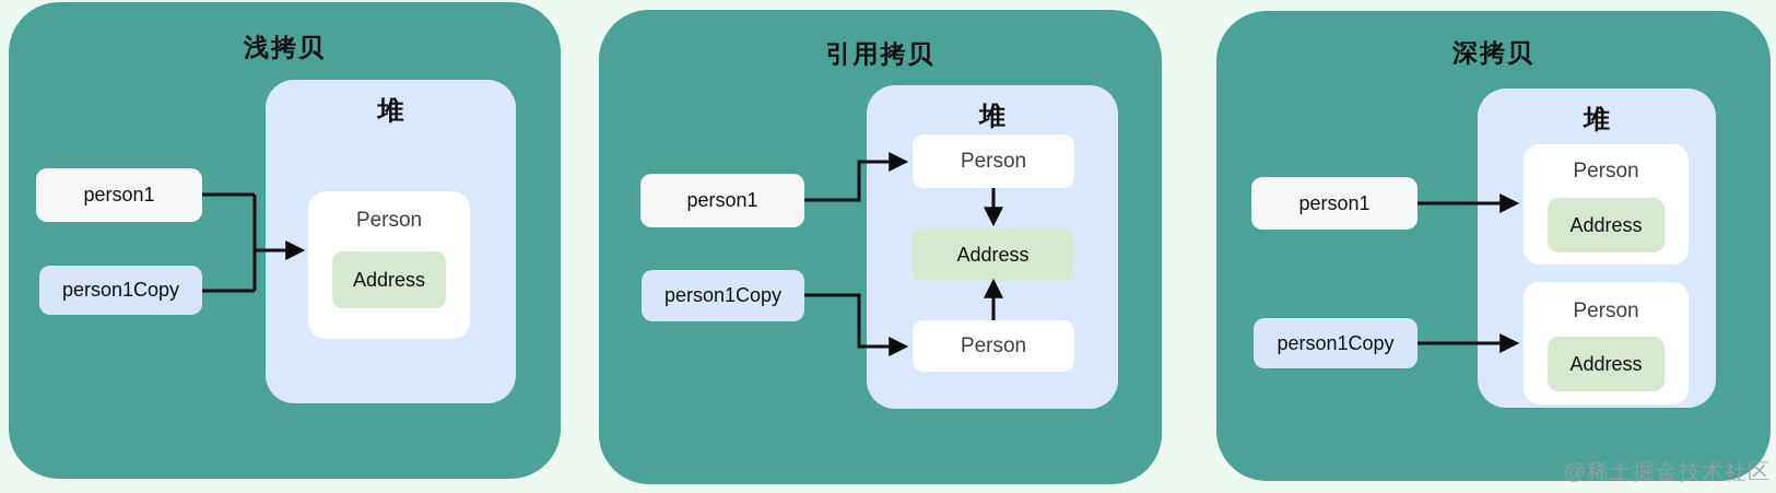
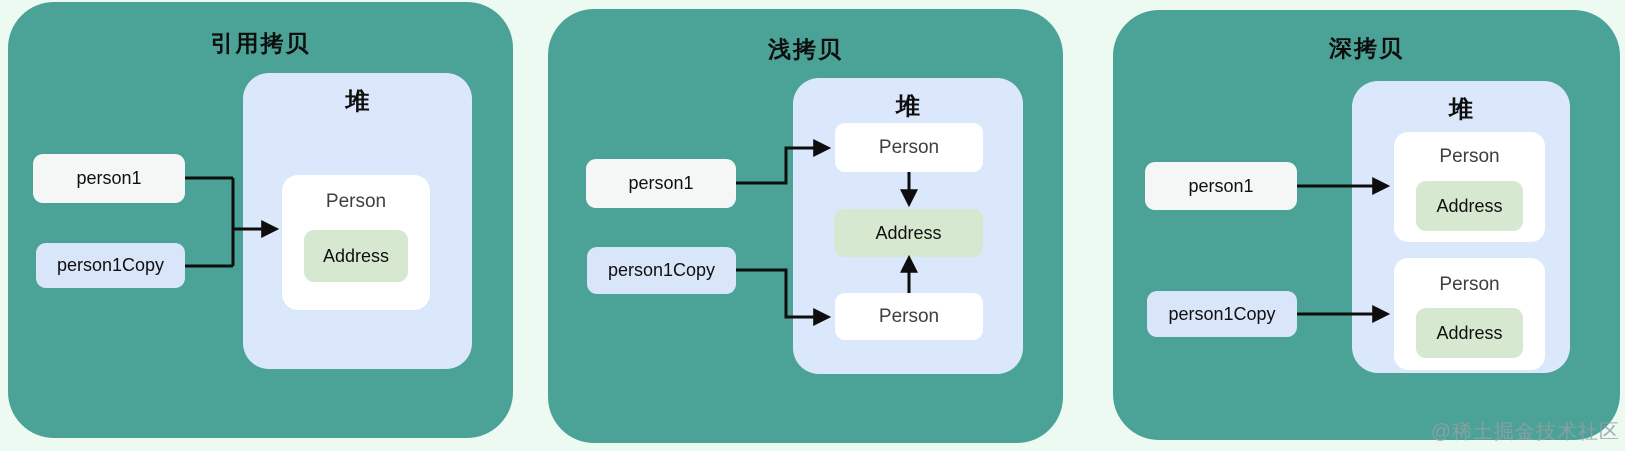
- 浅拷贝
+ 引用拷贝
  person1
  person1Copy
  堆
  Person
  Address
- 引用拷贝
+ 浅拷贝
  person1
  person1Copy
  堆
  Person
  Address
  Person
  深拷贝
  person1
  person1Copy
  堆
  Person
  Address
  Person
  Address
  @稀土掘金技术社区
